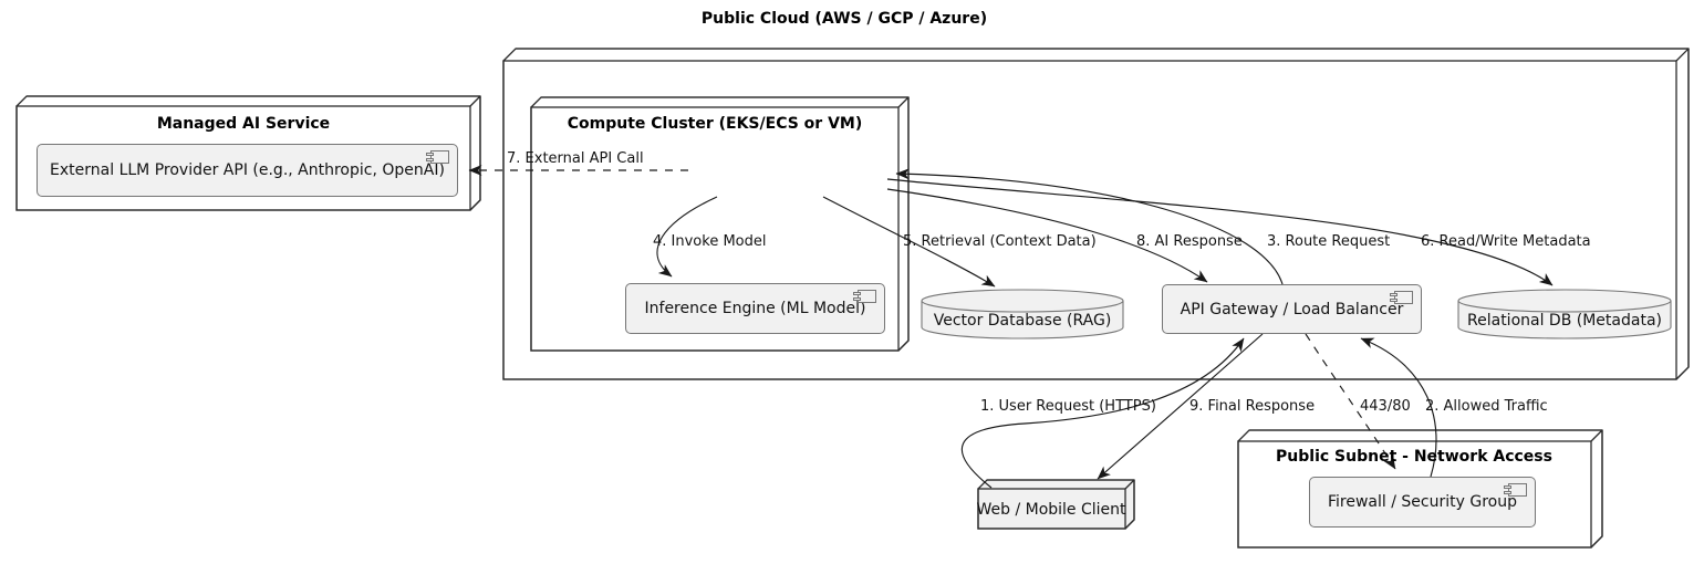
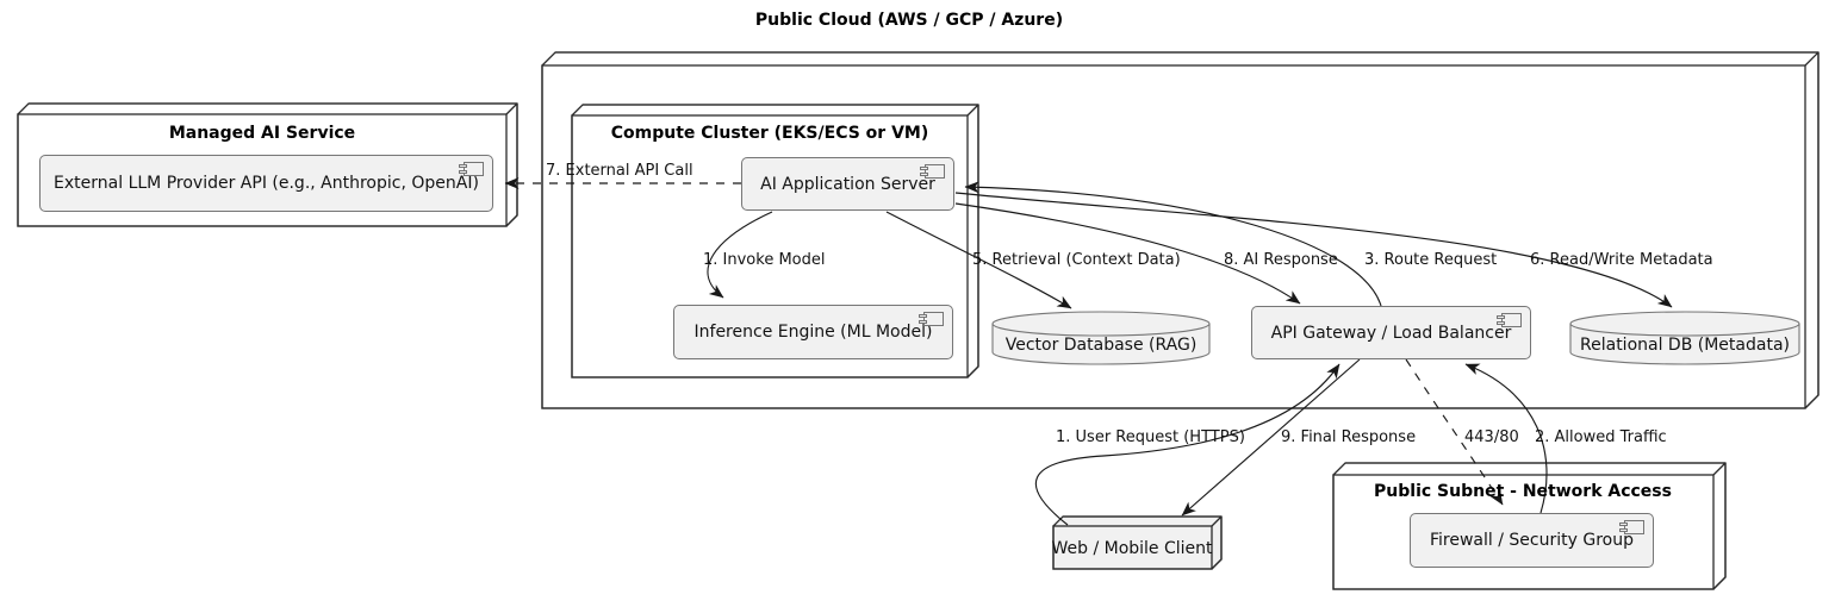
  Public Cloud (AWS / GCP / Azure)
  Managed AI Service
  Compute Cluster (EKS/ECS or VM)
  Public Subnet - Network Access
  External LLM Provider API (e.g., Anthropic, OpenAI)
+ AI Application Server
  Inference Engine (ML Model)
  API Gateway / Load Balancer
  Firewall / Security Group
  Vector Database (RAG)
  Relational DB (Metadata)
  Web / Mobile Client
  1. User Request (HTTPS)
  2. Allowed Traffic
  3. Route Request
- 4. Invoke Model
+ 1. Invoke Model
  5. Retrieval (Context Data)
  6. Read/Write Metadata
  7. External API Call
  8. AI Response
  9. Final Response
  443/80
